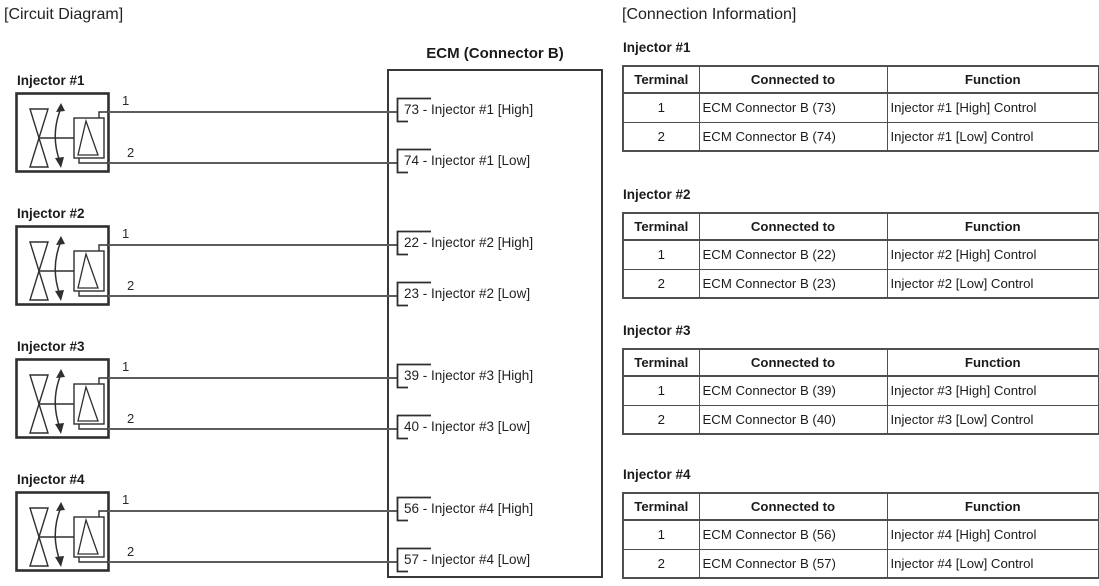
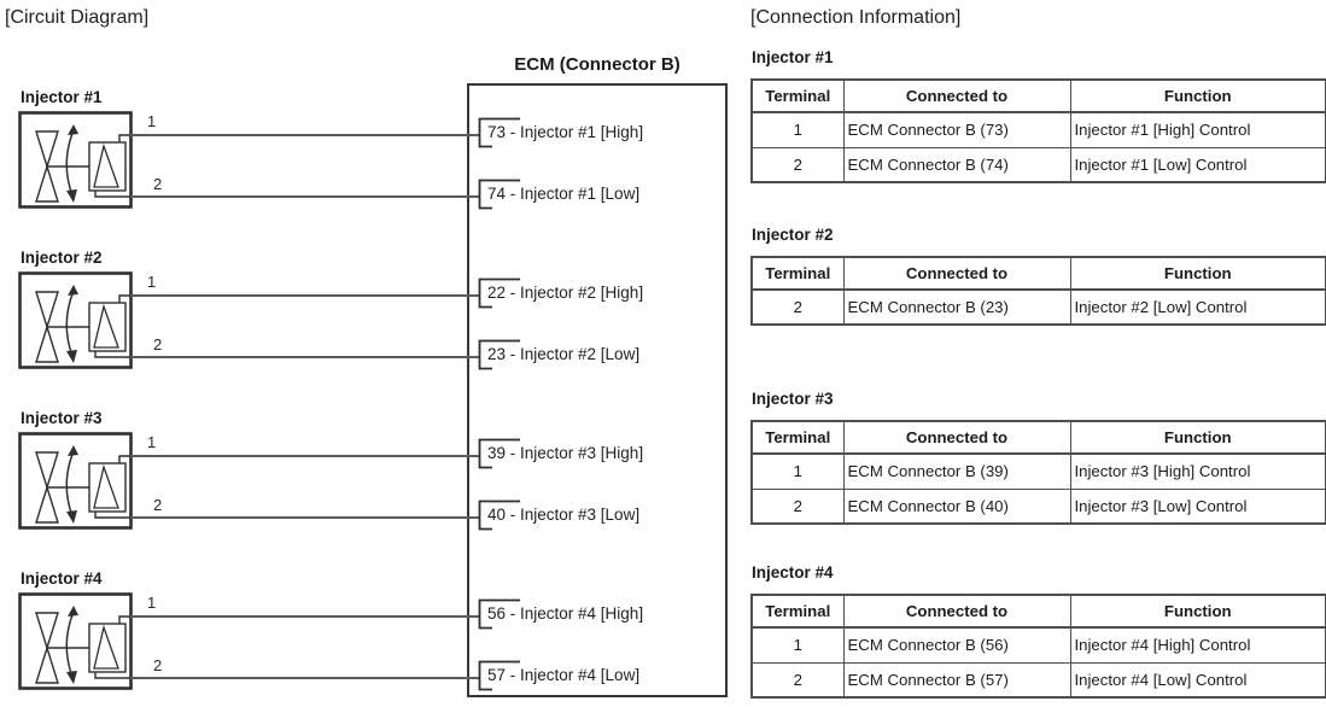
  [Circuit Diagram]
  ECM (Connector B)
  Injector #1
  1
  2
  73 - Injector #1 [High]
  74 - Injector #1 [Low]
  Injector #2
  1
  2
  22 - Injector #2 [High]
  23 - Injector #2 [Low]
  Injector #3
  1
  2
  39 - Injector #3 [High]
  40 - Injector #3 [Low]
  Injector #4
  1
  2
  56 - Injector #4 [High]
  57 - Injector #4 [Low]
  [Connection Information]
  Injector #1
  Terminal	Connected to	Function
  1	ECM Connector B (73)	Injector #1 [High] Control
  2	ECM Connector B (74)	Injector #1 [Low] Control
  Injector #2
  Terminal	Connected to	Function
- 1	ECM Connector B (22)	Injector #2 [High] Control
  2	ECM Connector B (23)	Injector #2 [Low] Control
  Injector #3
  Terminal	Connected to	Function
  1	ECM Connector B (39)	Injector #3 [High] Control
  2	ECM Connector B (40)	Injector #3 [Low] Control
  Injector #4
  Terminal	Connected to	Function
  1	ECM Connector B (56)	Injector #4 [High] Control
  2	ECM Connector B (57)	Injector #4 [Low] Control
